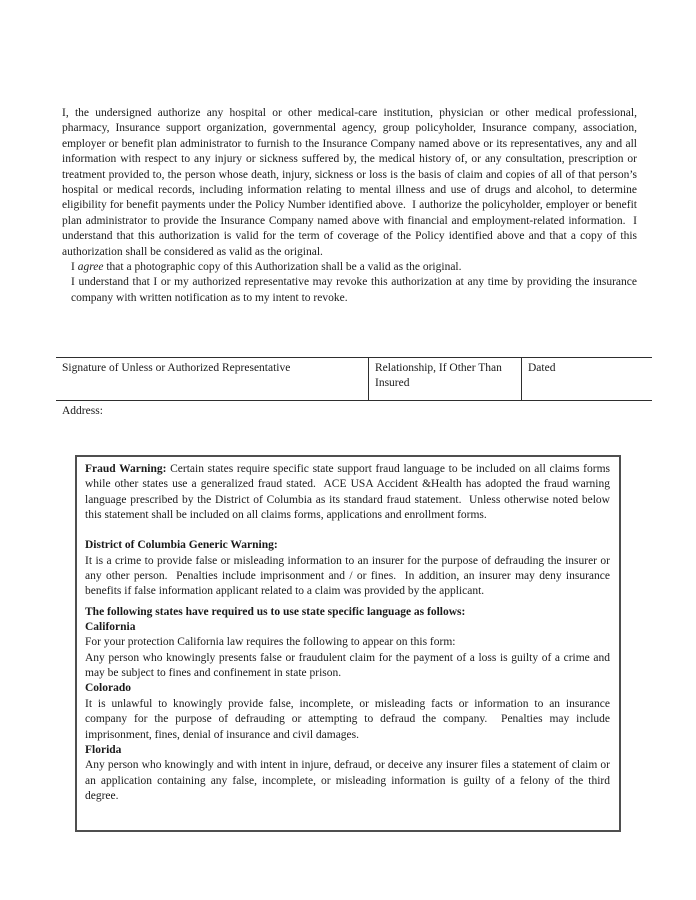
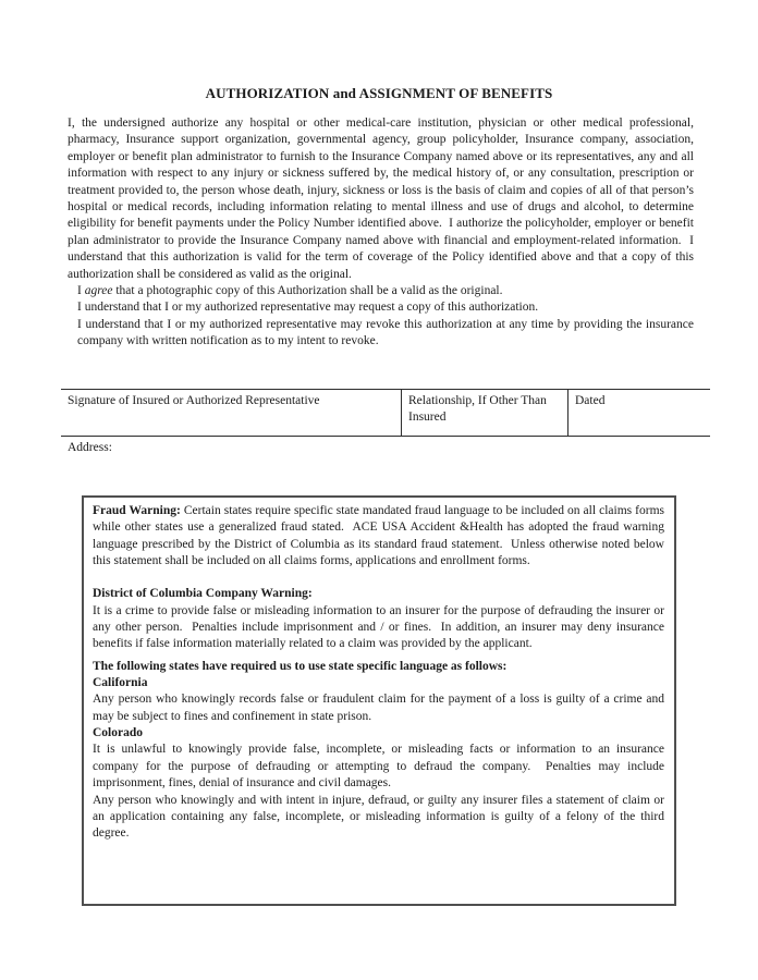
+ AUTHORIZATION and ASSIGNMENT OF BENEFITS
  I, the undersigned authorize any hospital or other medical-care institution, physician or other medical professional, pharmacy, Insurance support organization, governmental agency, group policyholder, Insurance company, association, employer or benefit plan administrator to furnish to the Insurance Company named above or its representatives, any and all information with respect to any injury or sickness suffered by, the medical history of, or any consultation, prescription or treatment provided to, the person whose death, injury, sickness or loss is the basis of claim and copies of all of that person’s hospital or medical records, including information relating to mental illness and use of drugs and alcohol, to determine eligibility for benefit payments under the Policy Number identified above. I authorize the policyholder, employer or benefit plan administrator to provide the Insurance Company named above with financial and employment-related information. I understand that this authorization is valid for the term of coverage of the Policy identified above and that a copy of this authorization shall be considered as valid as the original.
  I agree that a photographic copy of this Authorization shall be a valid as the original.
+ I understand that I or my authorized representative may request a copy of this authorization.
  I understand that I or my authorized representative may revoke this authorization at any time by providing the insurance company with written notification as to my intent to revoke.
- Signature of Unless or Authorized Representative
+ Signature of Insured or Authorized Representative
  Relationship, If Other Than Insured
  Dated
  Address:
- Fraud Warning: Certain states require specific state support fraud language to be included on all claims forms while other states use a generalized fraud stated. ACE USA Accident &Health has adopted the fraud warning language prescribed by the District of Columbia as its standard fraud statement. Unless otherwise noted below this statement shall be included on all claims forms, applications and enrollment forms.
+ Fraud Warning: Certain states require specific state mandated fraud language to be included on all claims forms while other states use a generalized fraud stated. ACE USA Accident &Health has adopted the fraud warning language prescribed by the District of Columbia as its standard fraud statement. Unless otherwise noted below this statement shall be included on all claims forms, applications and enrollment forms.
- District of Columbia Generic Warning:
+ District of Columbia Company Warning:
- It is a crime to provide false or misleading information to an insurer for the purpose of defrauding the insurer or any other person. Penalties include imprisonment and / or fines. In addition, an insurer may deny insurance benefits if false information applicant related to a claim was provided by the applicant.
+ It is a crime to provide false or misleading information to an insurer for the purpose of defrauding the insurer or any other person. Penalties include imprisonment and / or fines. In addition, an insurer may deny insurance benefits if false information materially related to a claim was provided by the applicant.
  The following states have required us to use state specific language as follows:
  California
- For your protection California law requires the following to appear on this form:
- Any person who knowingly presents false or fraudulent claim for the payment of a loss is guilty of a crime and may be subject to fines and confinement in state prison.
+ Any person who knowingly records false or fraudulent claim for the payment of a loss is guilty of a crime and may be subject to fines and confinement in state prison.
  Colorado
  It is unlawful to knowingly provide false, incomplete, or misleading facts or information to an insurance company for the purpose of defrauding or attempting to defraud the company. Penalties may include imprisonment, fines, denial of insurance and civil damages.
- Florida
- Any person who knowingly and with intent in injure, defraud, or deceive any insurer files a statement of claim or an application containing any false, incomplete, or misleading information is guilty of a felony of the third degree.
+ Any person who knowingly and with intent in injure, defraud, or guilty any insurer files a statement of claim or an application containing any false, incomplete, or misleading information is guilty of a felony of the third degree.
